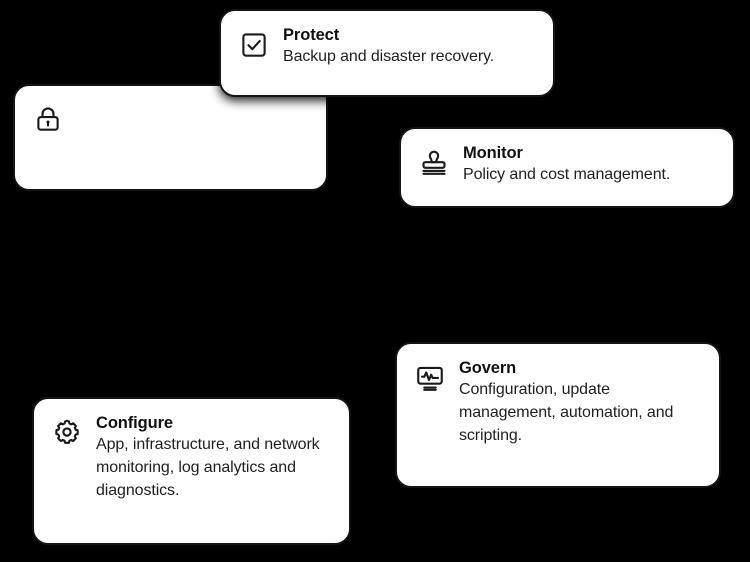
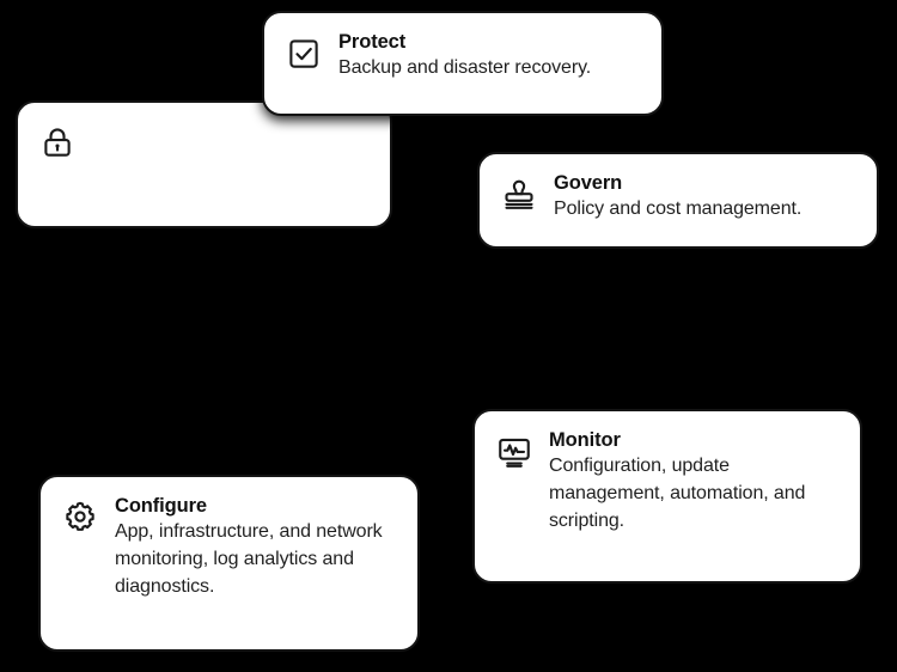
  Protect
  Backup and disaster recovery.
- Monitor
+ Govern
  Policy and cost management.
- Govern
+ Monitor
  Configuration, update management, automation, and scripting.
  Configure
  App, infrastructure, and network monitoring, log analytics and diagnostics.
